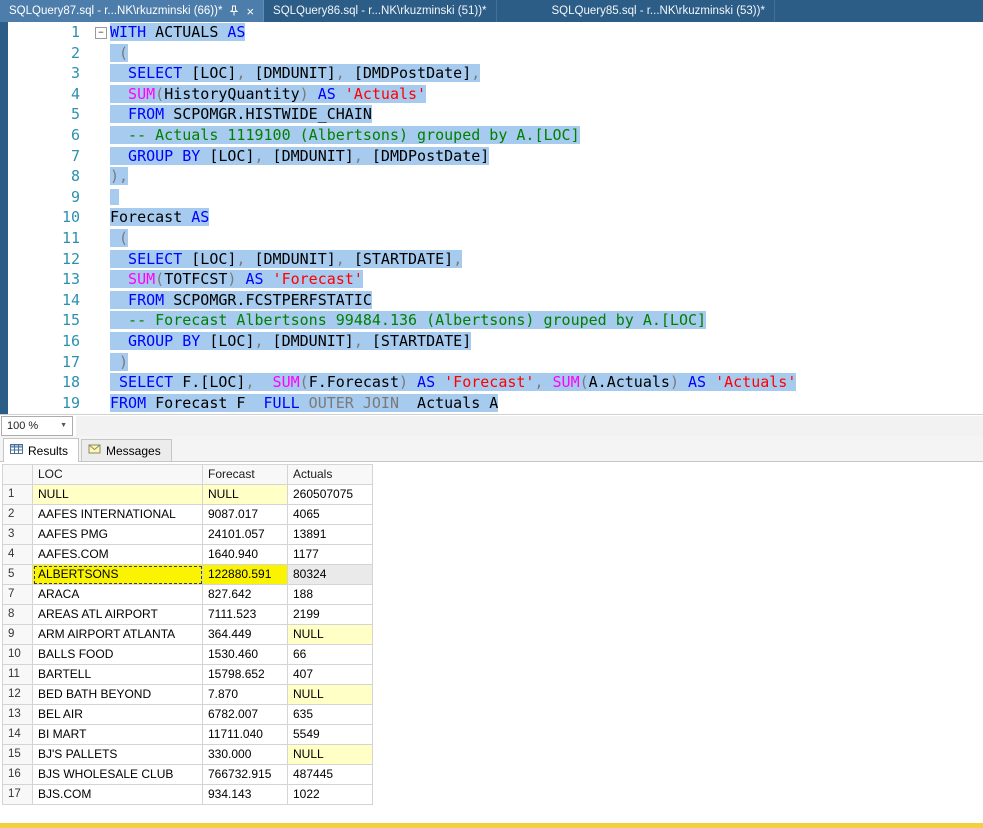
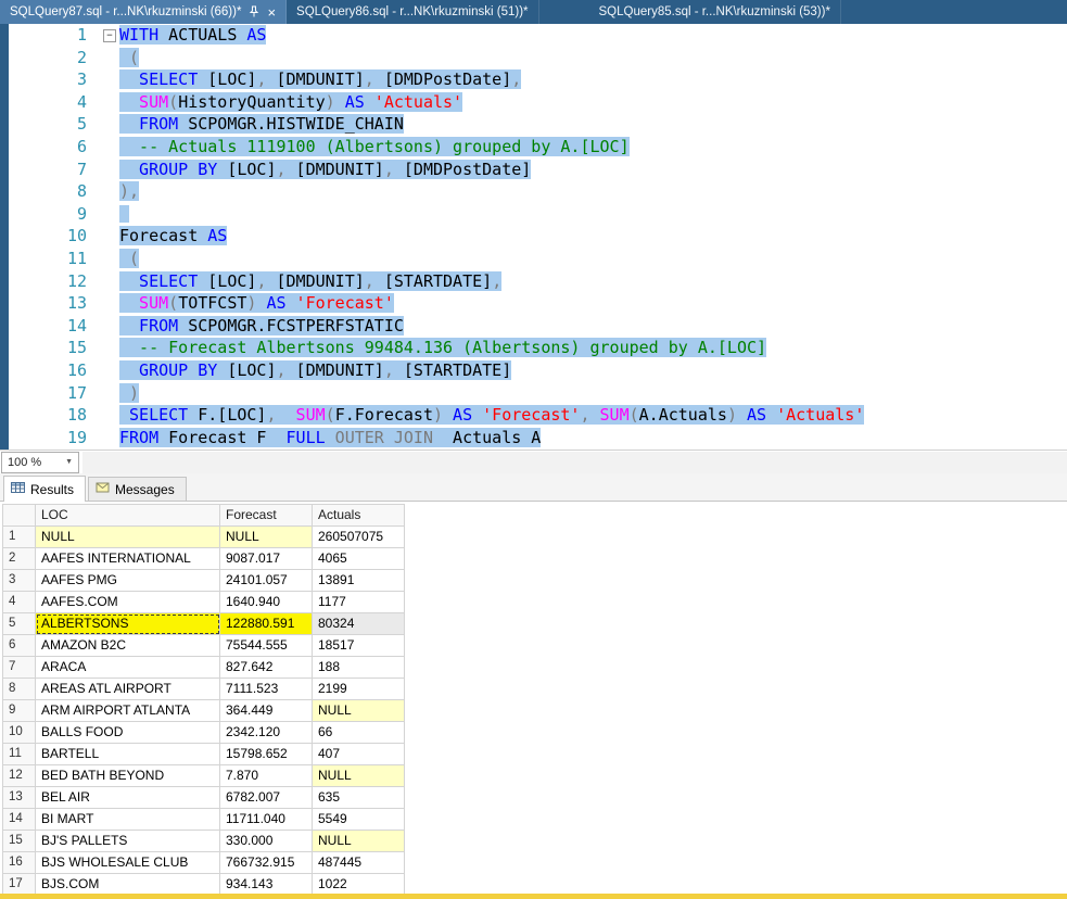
  SQLQuery87.sql - r...NK\rkuzminski (66))*
  ×
  SQLQuery86.sql - r...NK\rkuzminski (51))*
  SQLQuery85.sql - r...NK\rkuzminski (53))*
  1
  2
  3
  4
  5
  6
  7
  8
  9
  10
  11
  12
  13
  14
  15
  16
  17
  18
  19
  −
  WITH ACTUALS AS
  (
  SELECT [LOC], [DMDUNIT], [DMDPostDate],
  SUM(HistoryQuantity) AS 'Actuals'
  FROM SCPOMGR.HISTWIDE_CHAIN
  -- Actuals 1119100 (Albertsons) grouped by A.[LOC]
  GROUP BY [LOC], [DMDUNIT], [DMDPostDate]
  ),
  Forecast AS
  (
  SELECT [LOC], [DMDUNIT], [STARTDATE],
  SUM(TOTFCST) AS 'Forecast'
  FROM SCPOMGR.FCSTPERFSTATIC
  -- Forecast Albertsons 99484.136 (Albertsons) grouped by A.[LOC]
  GROUP BY [LOC], [DMDUNIT], [STARTDATE]
  )
  SELECT F.[LOC], SUM(F.Forecast) AS 'Forecast', SUM(A.Actuals) AS 'Actuals'
  FROM Forecast F FULL OUTER JOIN Actuals A
  100 %
  Results
  Messages
  	LOC	Forecast	Actuals
  1	NULL	NULL	260507075
  2	AAFES INTERNATIONAL	9087.017	4065
  3	AAFES PMG	24101.057	13891
  4	AAFES.COM	1640.940	1177
  5	ALBERTSONS	122880.591	80324
+ 6	AMAZON B2C	75544.555	18517
  7	ARACA	827.642	188
  8	AREAS ATL AIRPORT	7111.523	2199
  9	ARM AIRPORT ATLANTA	364.449	NULL
- 10	BALLS FOOD	1530.460	66
+ 10	BALLS FOOD	2342.120	66
  11	BARTELL	15798.652	407
  12	BED BATH BEYOND	7.870	NULL
  13	BEL AIR	6782.007	635
  14	BI MART	11711.040	5549
  15	BJ'S PALLETS	330.000	NULL
  16	BJS WHOLESALE CLUB	766732.915	487445
  17	BJS.COM	934.143	1022
